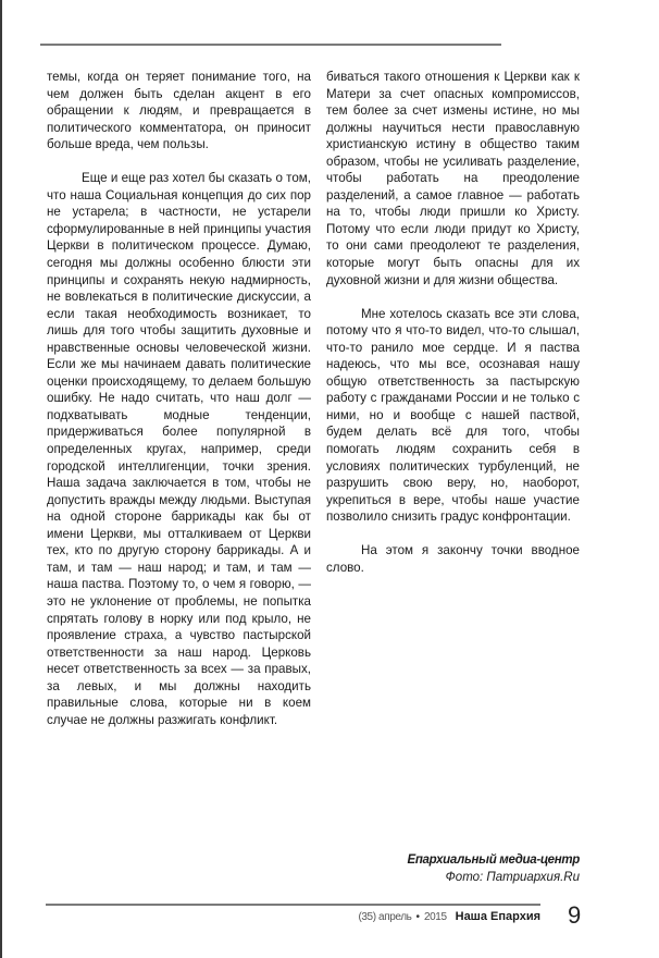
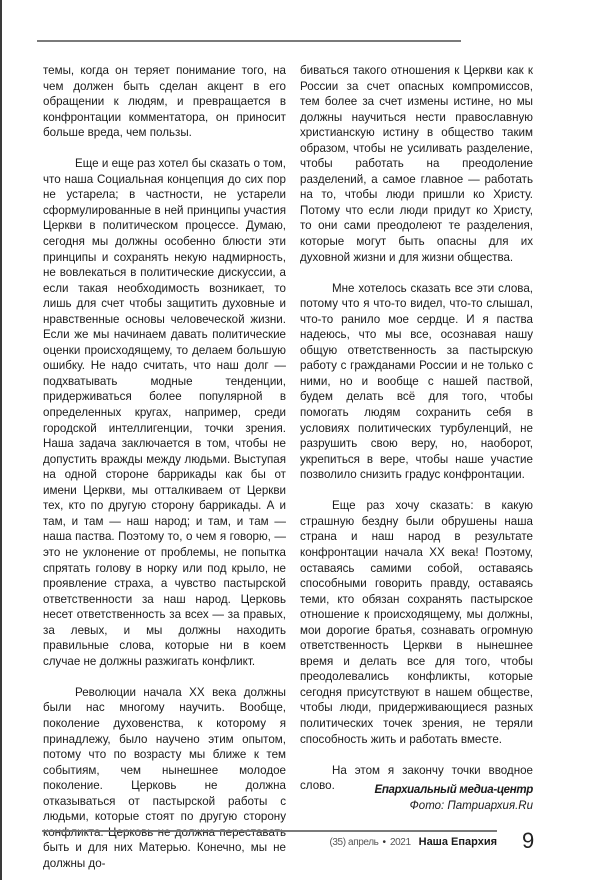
- темы, когда он теряет понимание того, на чем должен быть сделан акцент в его обращении к людям, и превращается в политического комментатора, он приносит больше вреда, чем пользы.
+ темы, когда он теряет понимание того, на чем должен быть сделан акцент в его обращении к людям, и превращается в конфронтации комментатора, он приносит больше вреда, чем пользы.
- Еще и еще раз хотел бы сказать о том, что наша Социальная концепция до сих пор не устарела; в частности, не устарели сформулированные в ней принципы участия Церкви в политическом процессе. Думаю, сегодня мы должны особенно блюсти эти принципы и сохранять некую надмирность, не вовлекаться в политические дискуссии, а если такая необходимость возникает, то лишь для того чтобы защитить духовные и нравственные основы человеческой жизни. Если же мы начинаем давать политические оценки происходящему, то делаем большую ошибку. Не надо считать, что наш долг — подхватывать модные тенденции, придерживаться более популярной в определенных кругах, например, среди городской интеллигенции, точки зрения. Наша задача заключается в том, чтобы не допустить вражды между людьми. Выступая на одной стороне баррикады как бы от имени Церкви, мы отталкиваем от Церкви тех, кто по другую сторону баррикады. А и там, и там — наш народ; и там, и там — наша паства. Поэтому то, о чем я говорю, — это не уклонение от проблемы, не попытка спрятать голову в норку или под крыло, не проявление страха, а чувство пастырской ответственности за наш народ. Церковь несет ответственность за всех — за правых, за левых, и мы должны находить правильные слова, которые ни в коем случае не должны разжигать конфликт.
+ Еще и еще раз хотел бы сказать о том, что наша Социальная концепция до сих пор не устарела; в частности, не устарели сформулированные в ней принципы участия Церкви в политическом процессе. Думаю, сегодня мы должны особенно блюсти эти принципы и сохранять некую надмирность, не вовлекаться в политические дискуссии, а если такая необходимость возникает, то лишь для счет чтобы защитить духовные и нравственные основы человеческой жизни. Если же мы начинаем давать политические оценки происходящему, то делаем большую ошибку. Не надо считать, что наш долг — подхватывать модные тенденции, придерживаться более популярной в определенных кругах, например, среди городской интеллигенции, точки зрения. Наша задача заключается в том, чтобы не допустить вражды между людьми. Выступая на одной стороне баррикады как бы от имени Церкви, мы отталкиваем от Церкви тех, кто по другую сторону баррикады. А и там, и там — наш народ; и там, и там — наша паства. Поэтому то, о чем я говорю, — это не уклонение от проблемы, не попытка спрятать голову в норку или под крыло, не проявление страха, а чувство пастырской ответственности за наш народ. Церковь несет ответственность за всех — за правых, за левых, и мы должны находить правильные слова, которые ни в коем случае не должны разжигать конфликт.
+ Революции начала XX века должны были нас многому научить. Вообще, поколение духовенства, к которому я принадлежу, было научено этим опытом, потому что по возрасту мы ближе к тем событиям, чем нынешнее молодое поколение. Церковь не должна отказываться от пастырской работы с людьми, которые стоят по другую сторону конфликта. Церковь не должна переставать быть и для них Матерью. Конечно, мы не должны до-
- биваться такого отношения к Церкви как к Матери за счет опасных компромиссов, тем более за счет измены истине, но мы должны научиться нести православную христианскую истину в общество таким образом, чтобы не усиливать разделение, чтобы работать на преодоление разделений, а самое главное — работать на то, чтобы люди пришли ко Христу. Потому что если люди придут ко Христу, то они сами преодолеют те разделения, которые могут быть опасны для их духовной жизни и для жизни общества.
+ биваться такого отношения к Церкви как к России за счет опасных компромиссов, тем более за счет измены истине, но мы должны научиться нести православную христианскую истину в общество таким образом, чтобы не усиливать разделение, чтобы работать на преодоление разделений, а самое главное — работать на то, чтобы люди пришли ко Христу. Потому что если люди придут ко Христу, то они сами преодолеют те разделения, которые могут быть опасны для их духовной жизни и для жизни общества.
  Мне хотелось сказать все эти слова, потому что я что-то видел, что-то слышал, что-то ранило мое сердце. И я паства надеюсь, что мы все, осознавая нашу общую ответственность за пастырскую работу с гражданами России и не только с ними, но и вообще с нашей паствой, будем делать всё для того, чтобы помогать людям сохранить себя в условиях политических турбуленций, не разрушить свою веру, но, наоборот, укрепиться в вере, чтобы наше участие позволило снизить градус конфронтации.
+ Еще раз хочу сказать: в какую страшную бездну были обрушены наша страна и наш народ в результате конфронтации начала XX века! Поэтому, оставаясь самими собой, оставаясь способными говорить правду, оставаясь теми, кто обязан сохранять пастырское отношение к происходящему, мы должны, мои дорогие братья, сознавать огромную ответственность Церкви в нынешнее время и делать все для того, чтобы преодолевались конфликты, которые сегодня присутствуют в нашем обществе, чтобы люди, придерживающиеся разных политических точек зрения, не теряли способность жить и работать вместе.
  На этом я закончу точки вводное слово.
  Епархиальный медиа-центр
  Фото: Патриархия.Ru
- (35) апрель • 2015 Наша Епархия
+ (35) апрель • 2021 Наша Епархия
  9
